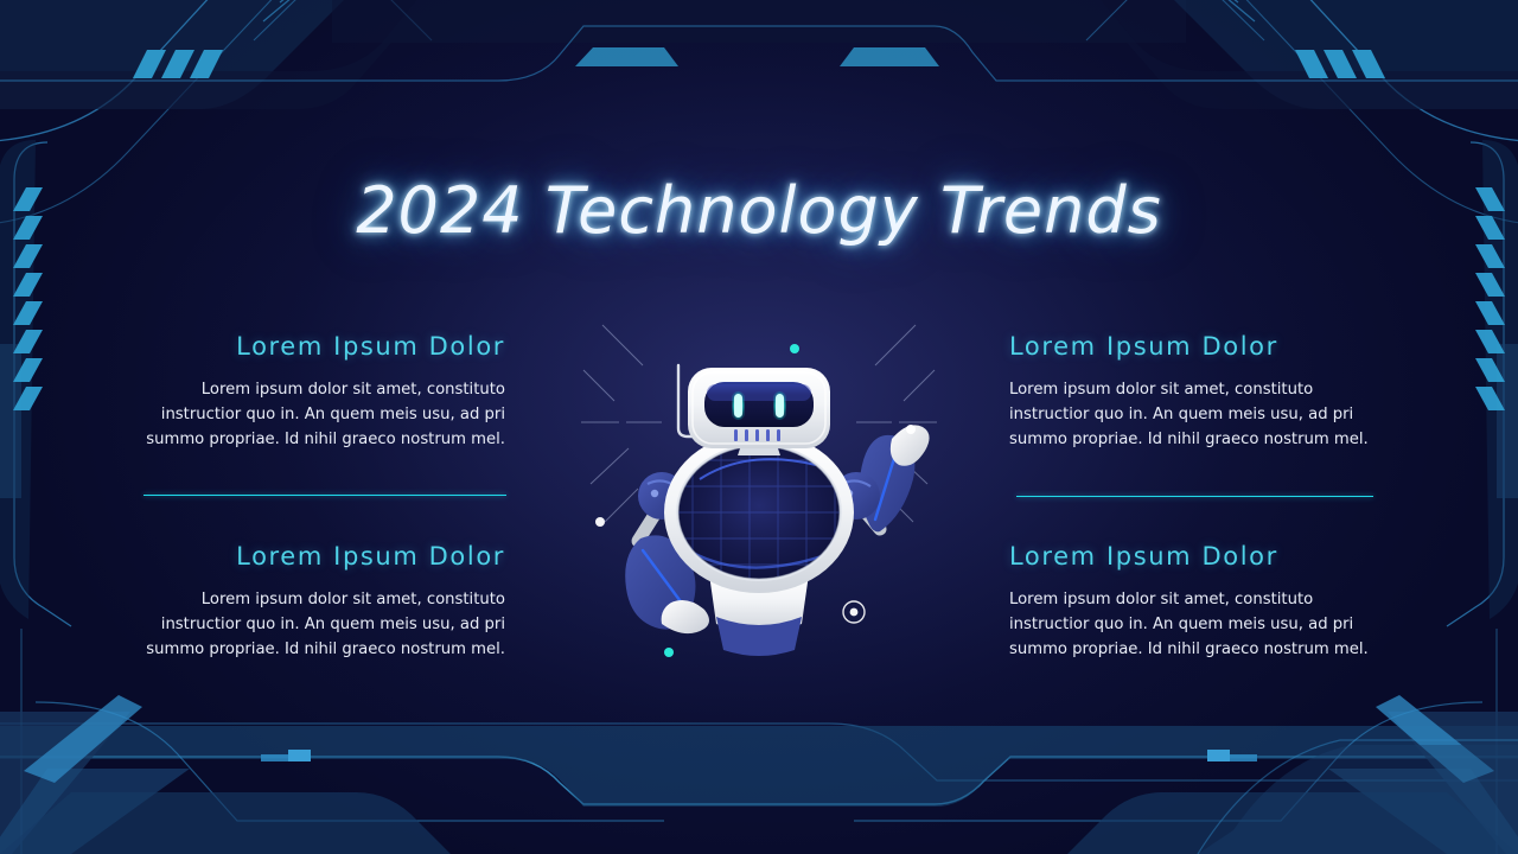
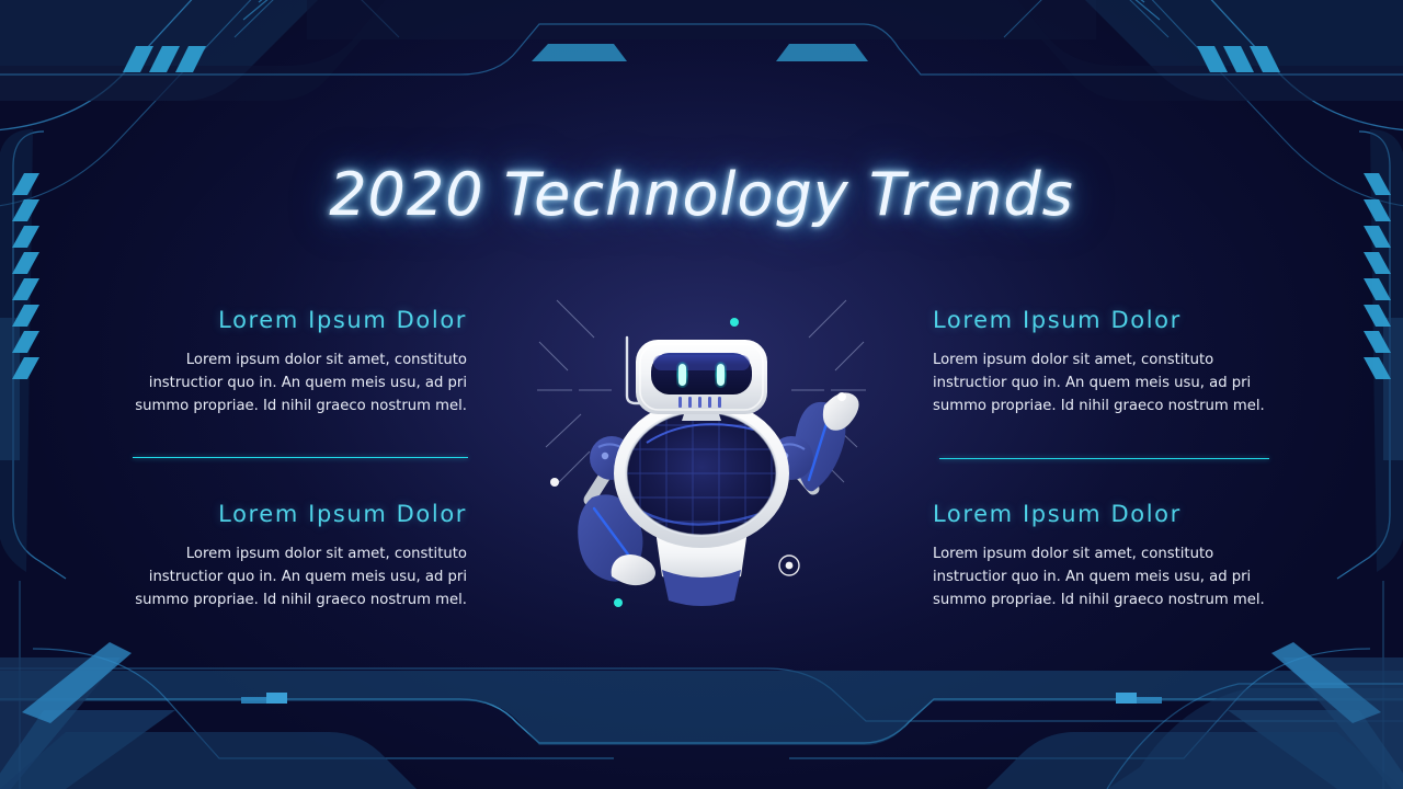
- 2024 Technology Trends
+ 2020 Technology Trends
  Lorem Ipsum Dolor
  Lorem ipsum dolor sit amet, constituto instructior quo in. An quem meis usu, ad pri summo propriae. Id nihil graeco nostrum mel.
  Lorem Ipsum Dolor
  Lorem ipsum dolor sit amet, constituto instructior quo in. An quem meis usu, ad pri summo propriae. Id nihil graeco nostrum mel.
  Lorem Ipsum Dolor
  Lorem ipsum dolor sit amet, constituto instructior quo in. An quem meis usu, ad pri summo propriae. Id nihil graeco nostrum mel.
  Lorem Ipsum Dolor
  Lorem ipsum dolor sit amet, constituto instructior quo in. An quem meis usu, ad pri summo propriae. Id nihil graeco nostrum mel.
